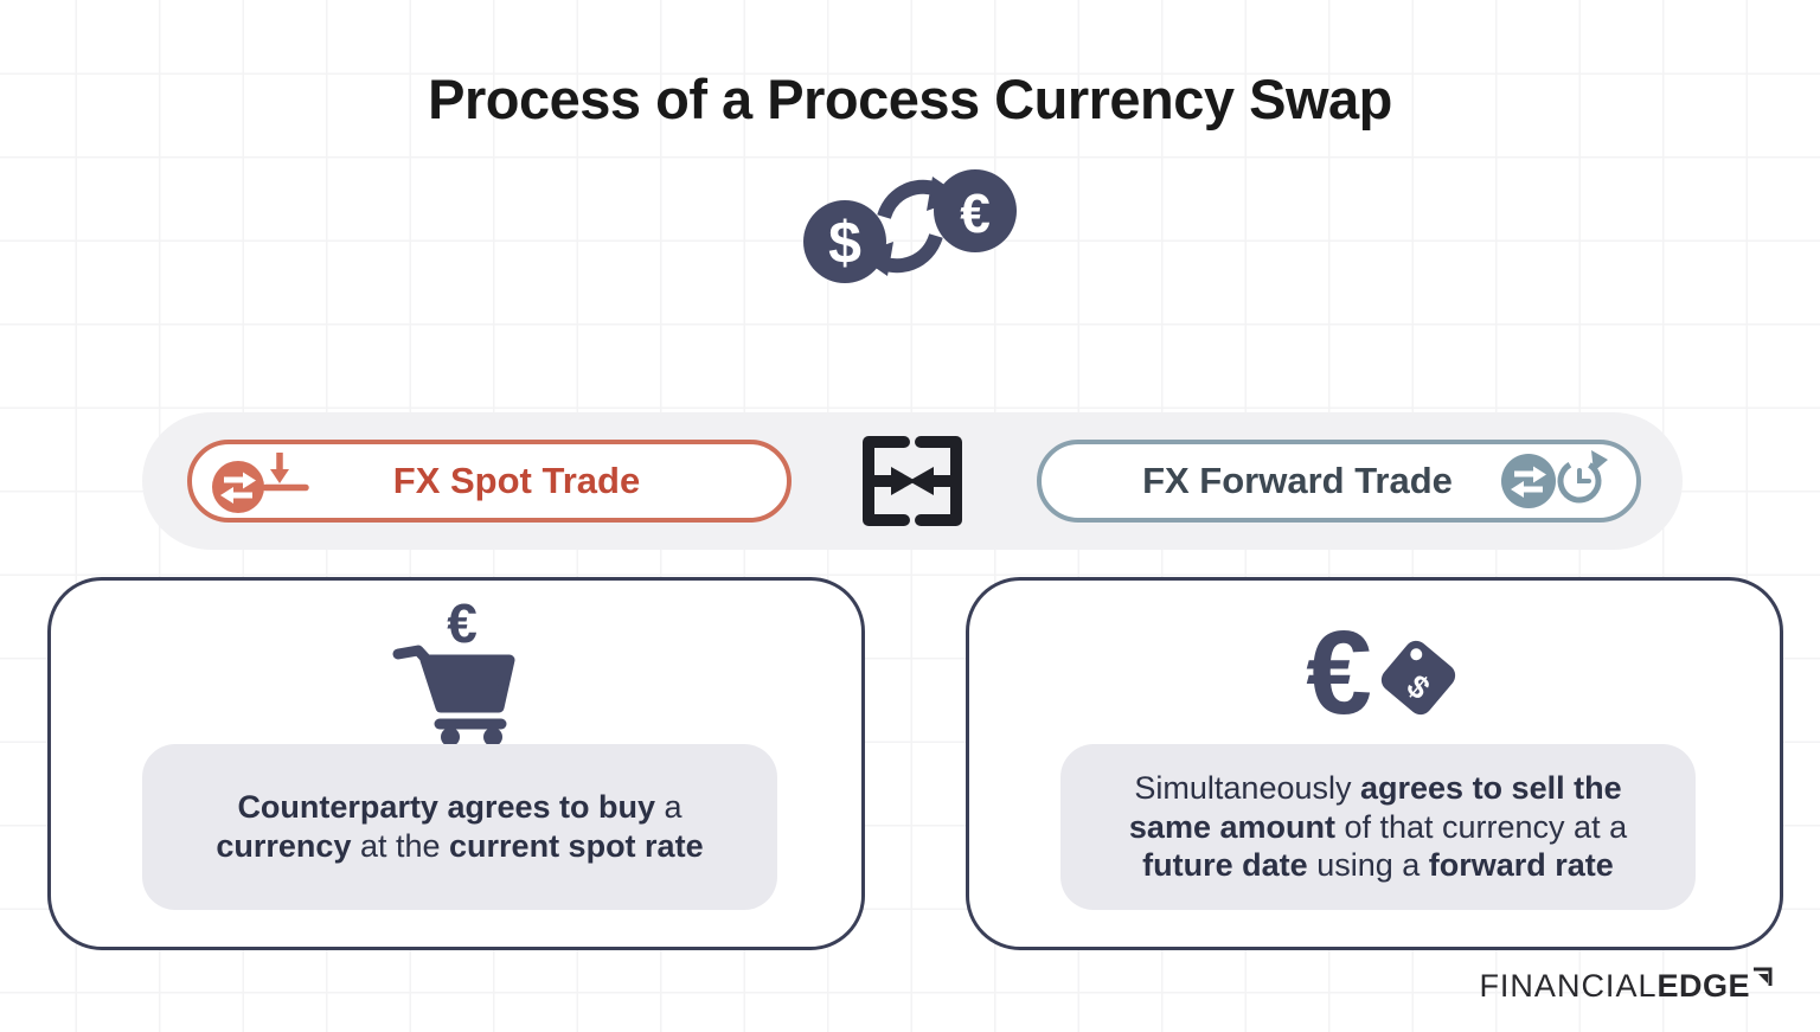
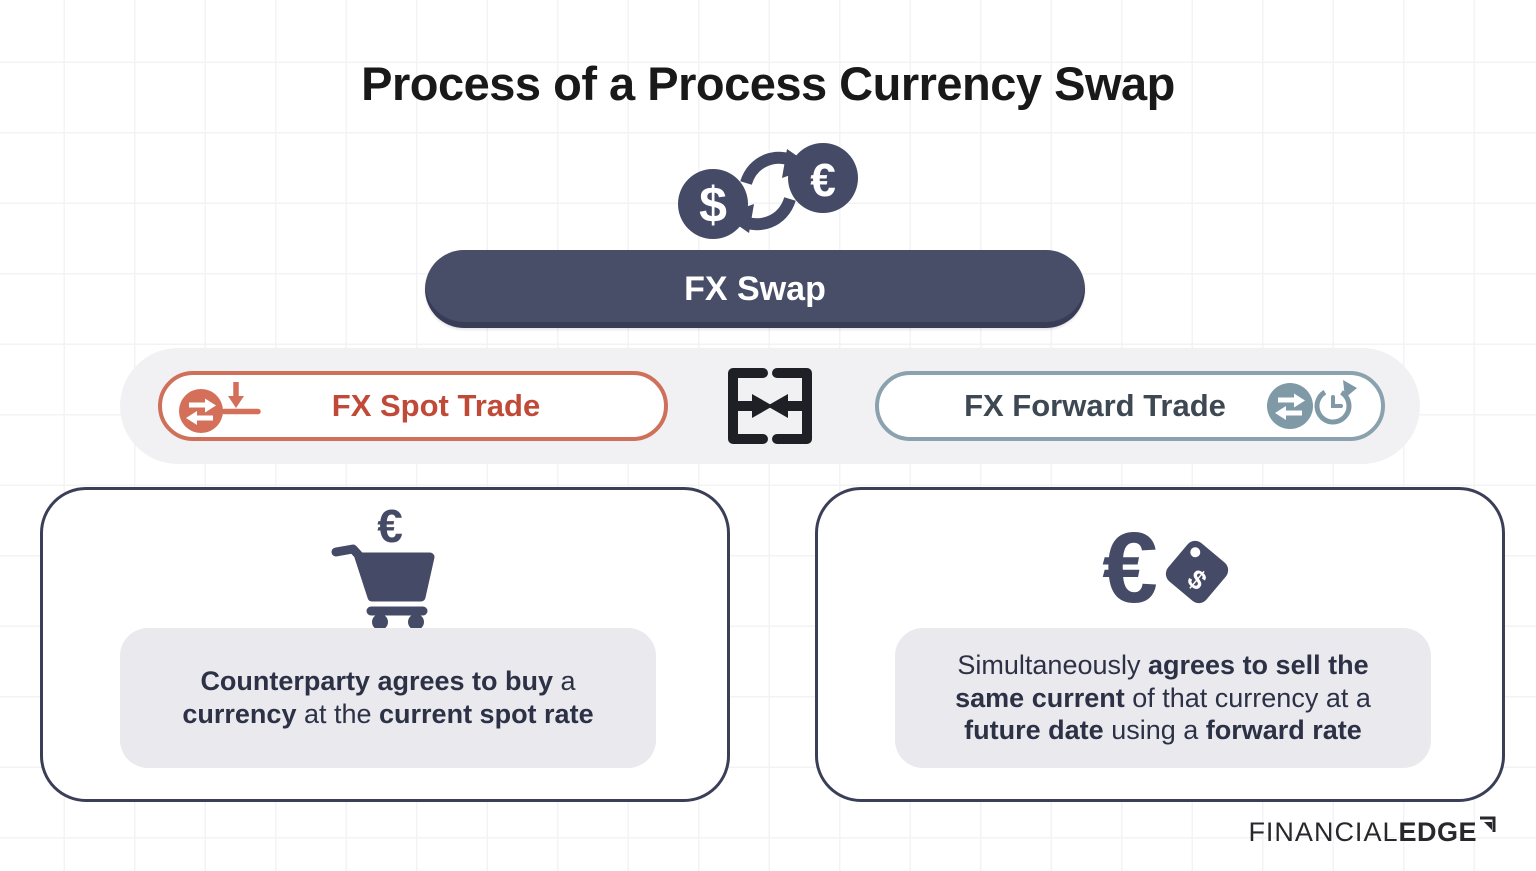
  Process of a Process Currency Swap
  $
  €
+ FX Swap
  FX Spot Trade
  FX Forward Trade
  €
  Counterparty agrees to buy a currency at the current spot rate
  €
- Simultaneously agrees to sell the same amount of that currency at a future date using a forward rate
+ Simultaneously agrees to sell the same current of that currency at a future date using a forward rate
  FINANCIAL
  EDGE
